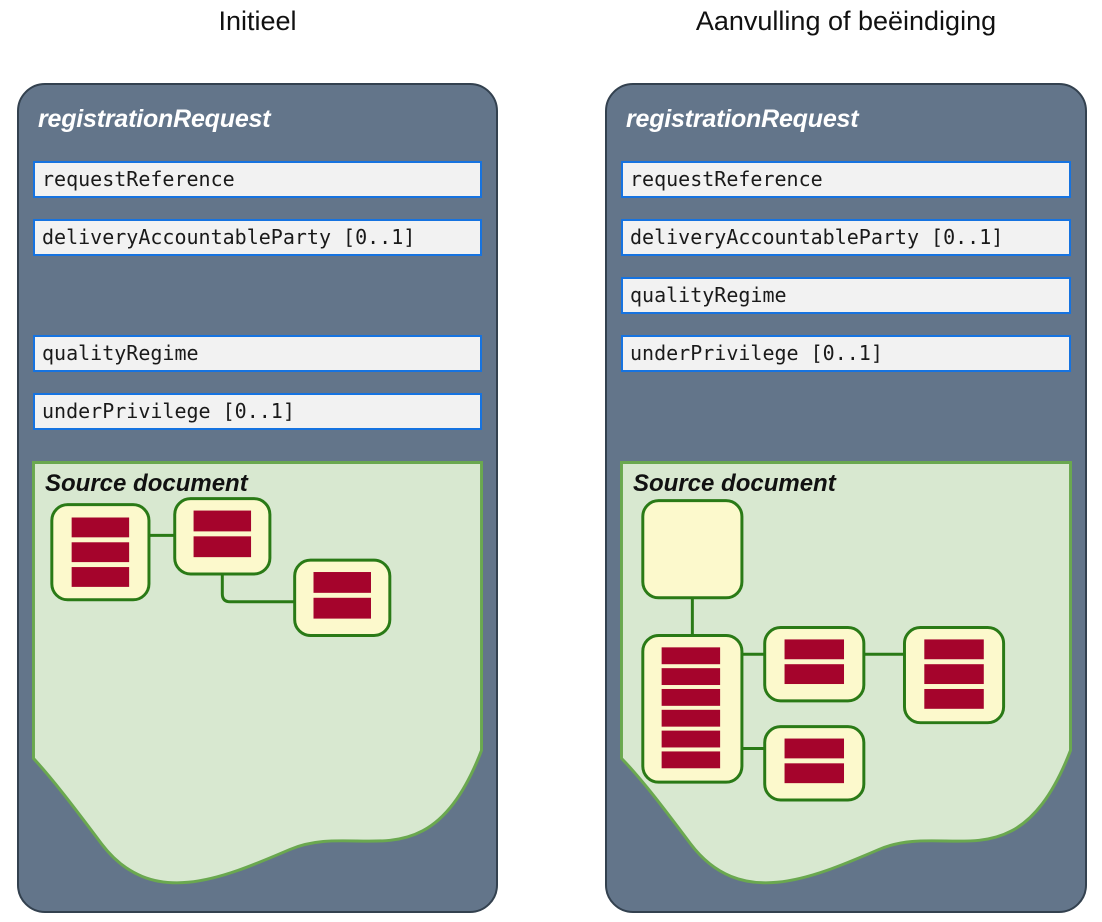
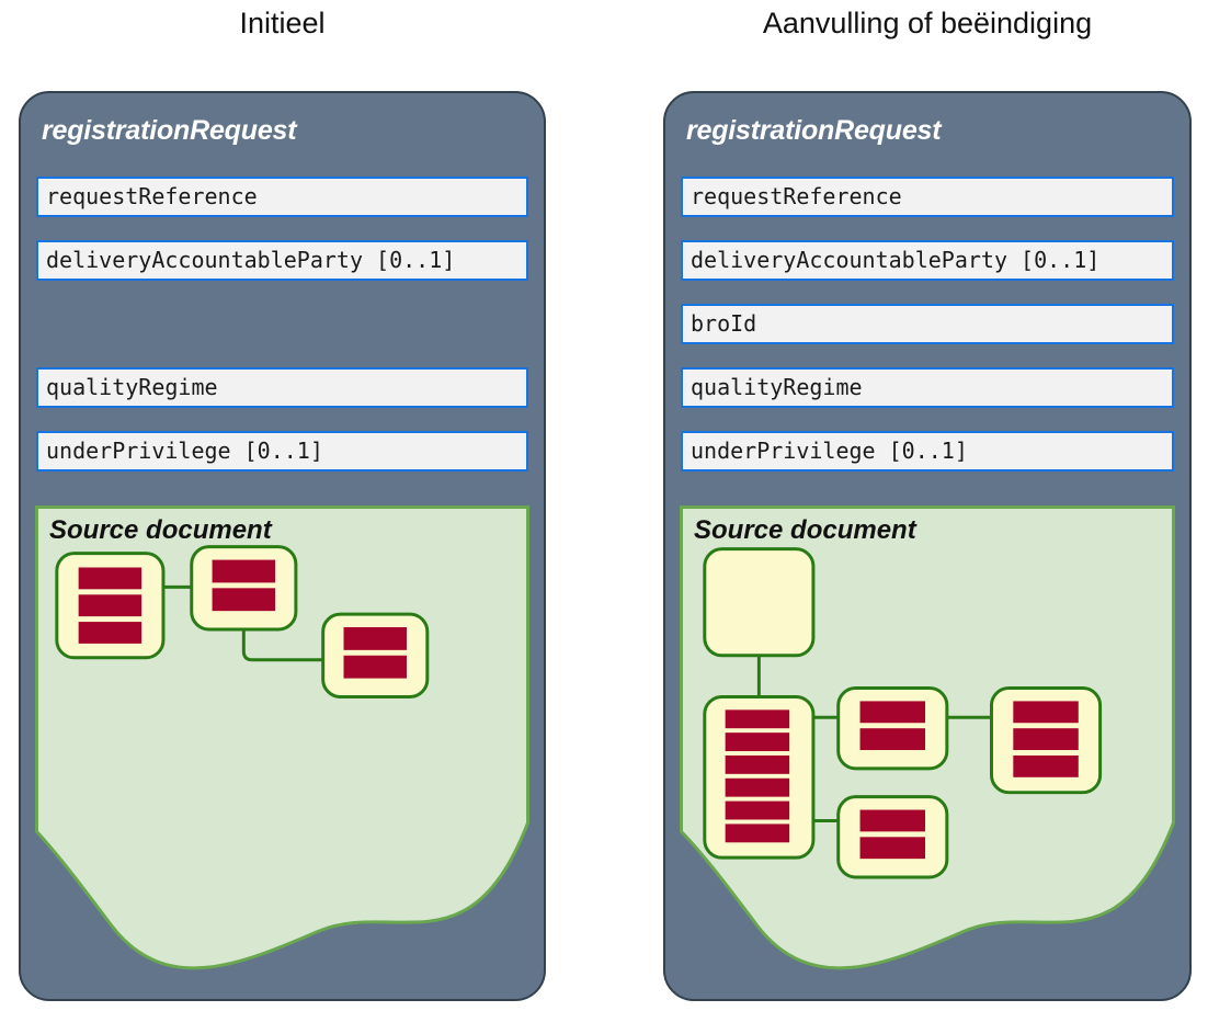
  Initieel
  registrationRequest
  requestReference
  deliveryAccountableParty [0..1]
  qualityRegime
  underPrivilege [0..1]
  Source document
  Aanvulling of beëindiging
  registrationRequest
  requestReference
  deliveryAccountableParty [0..1]
+ broId
  qualityRegime
  underPrivilege [0..1]
  Source document
